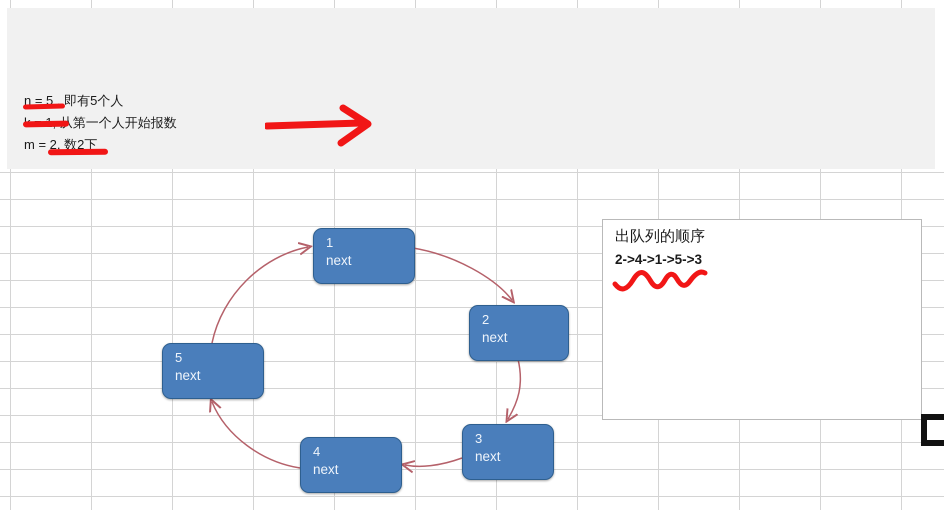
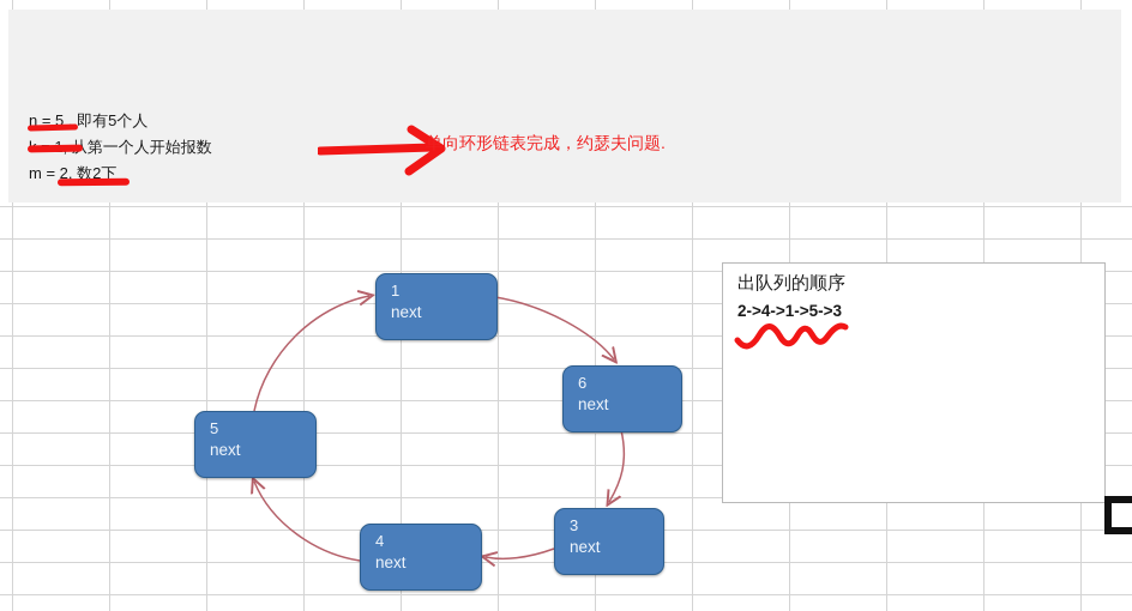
  n = 5 , 即有5个人
  m = 2, 数2下
+ 单向环形链表完成，约瑟夫问题.
  1
  next
- 2
+ 6
  next
  3
  next
  4
  next
  5
  next
  出队列的顺序
  2->4->1->5->3
